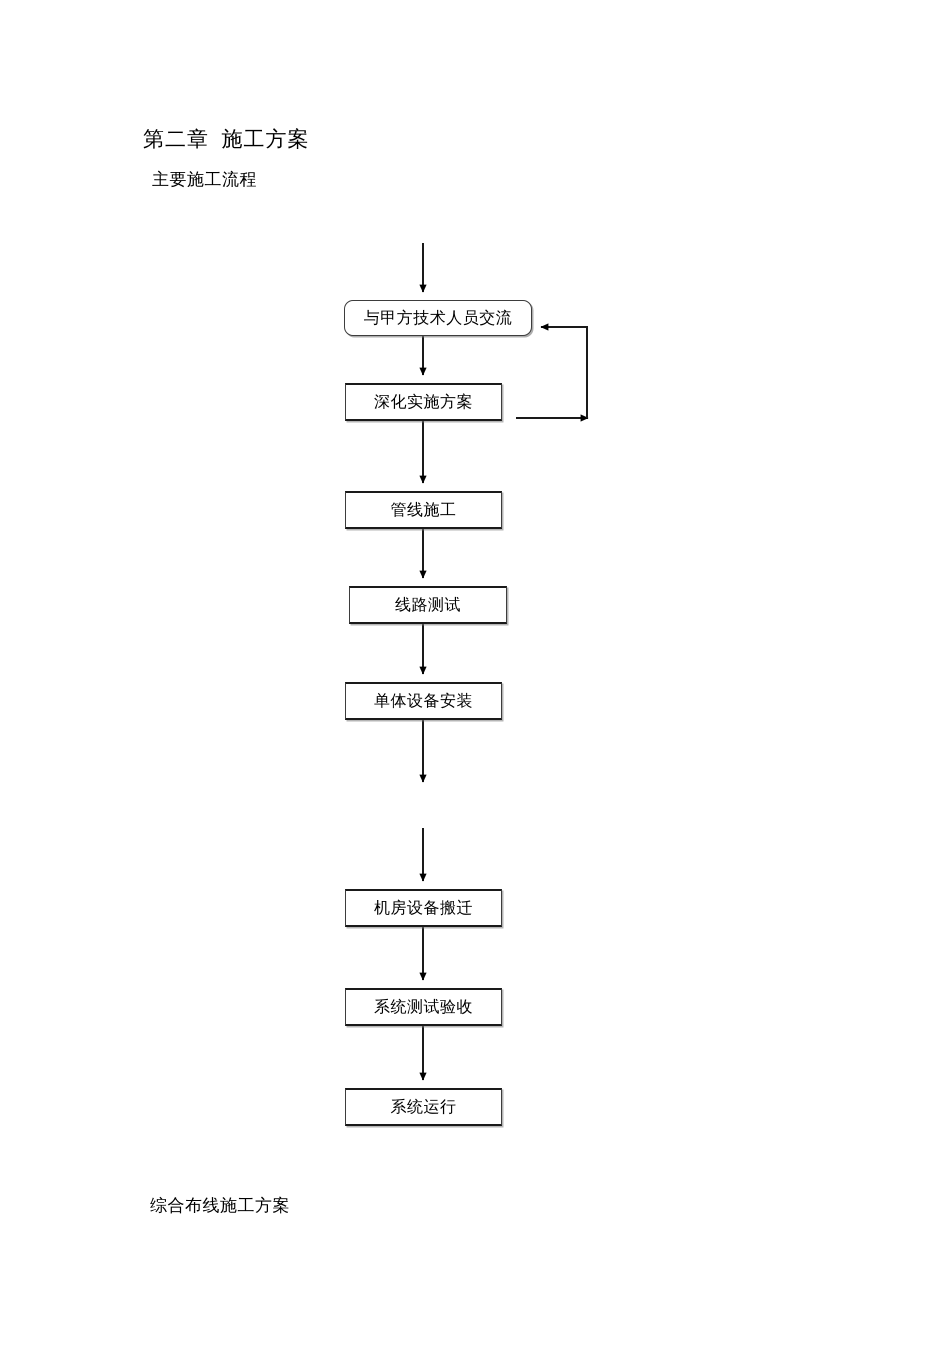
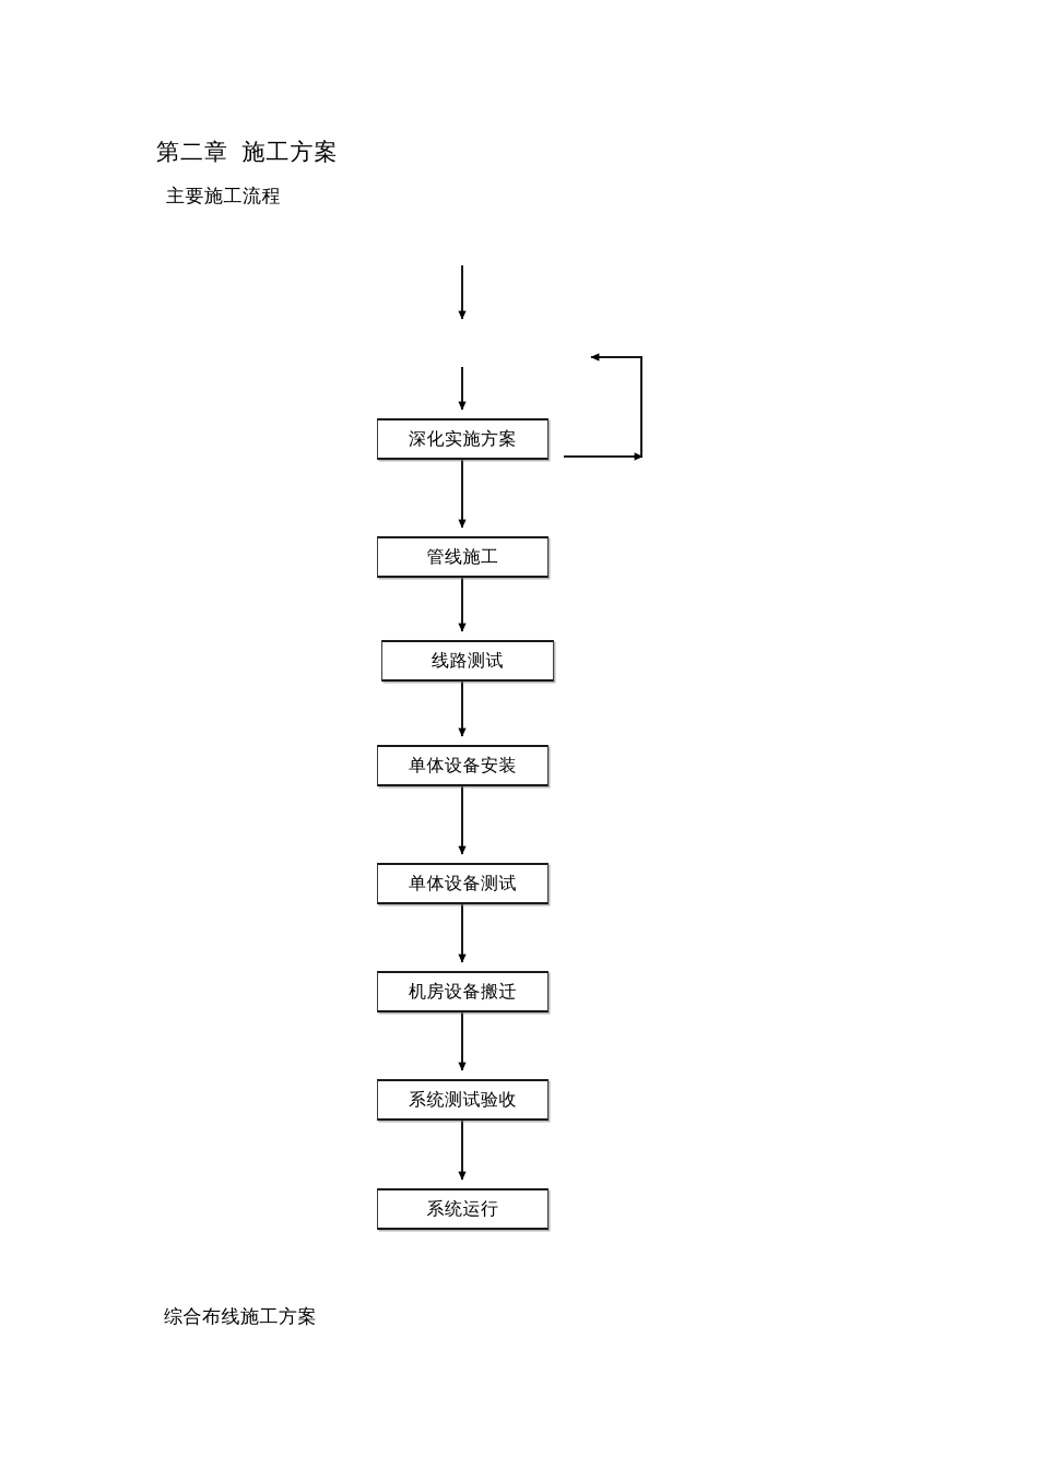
  第二章 施工方案
  主要施工流程
- 与甲方技术人员交流
  深化实施方案
  管线施工
  线路测试
  单体设备安装
+ 单体设备测试
  机房设备搬迁
  系统测试验收
  系统运行
  综合布线施工方案
